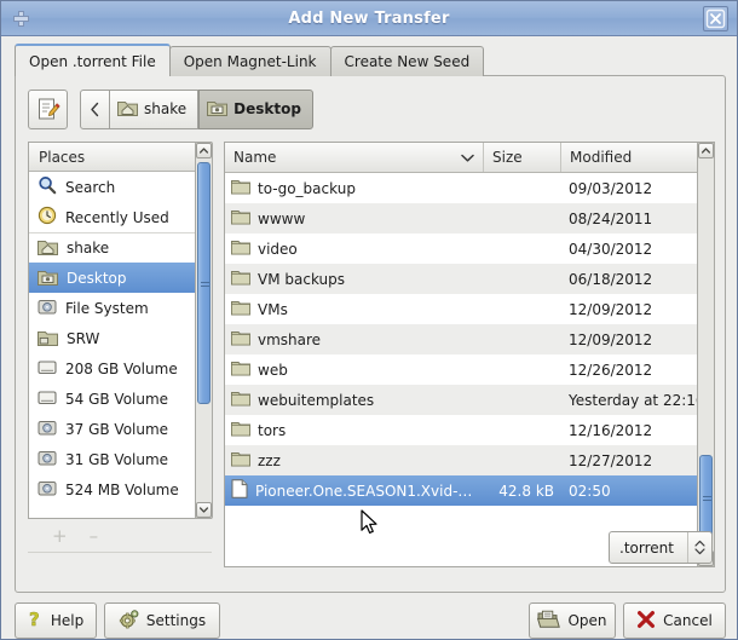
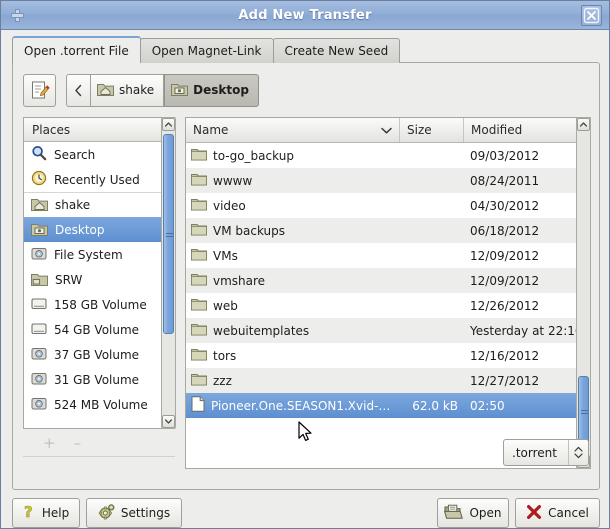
  Add New Transfer
  Open .torrent File
  Open Magnet-Link
  Create New Seed
  shake
  Desktop
  Places
  Search
  Recently Used
  shake
  Desktop
  File System
  SRW
- 208 GB Volume
+ 158 GB Volume
  54 GB Volume
  37 GB Volume
  31 GB Volume
  524 MB Volume
  +
  –
  Name
  Size
  Modified
  to-go_backup
  09/03/2012
  wwww
  08/24/2011
  video
  04/30/2012
  VM backups
  06/18/2012
  VMs
  12/09/2012
  vmshare
  12/09/2012
  web
  12/26/2012
  webuitemplates
  Yesterday at 22:1
  tors
  12/16/2012
  zzz
  12/27/2012
  Pioneer.One.SEASON1.Xvid-…
- 42.8 kB
+ 62.0 kB
  02:50
  .torrent
  ?
  Help
  Settings
  Open
  Cancel
